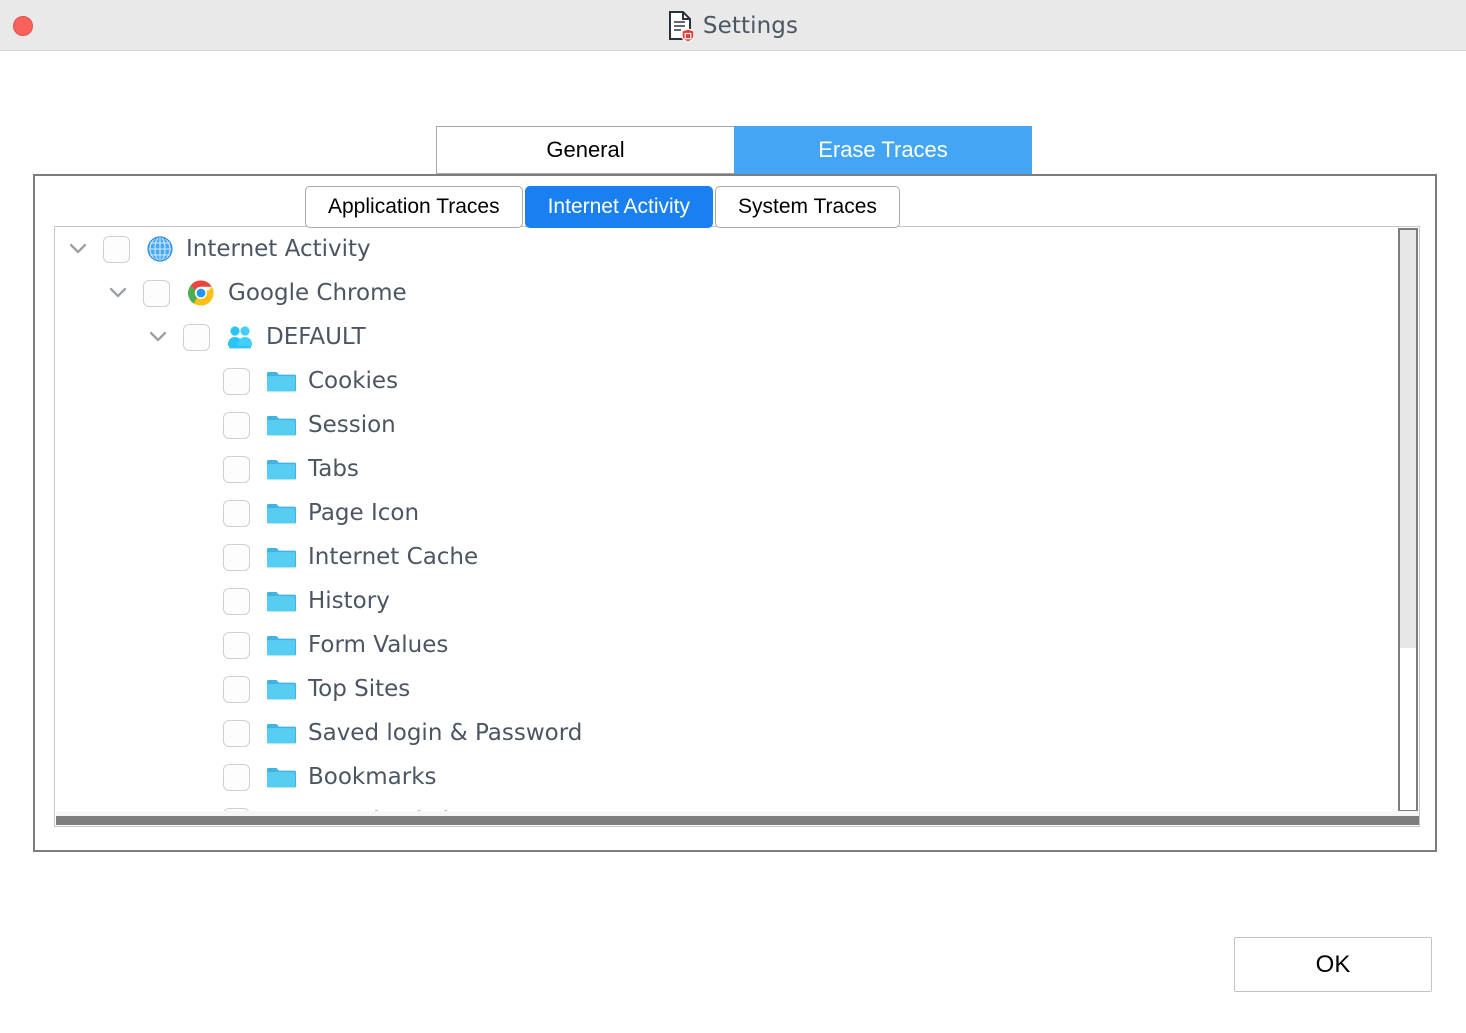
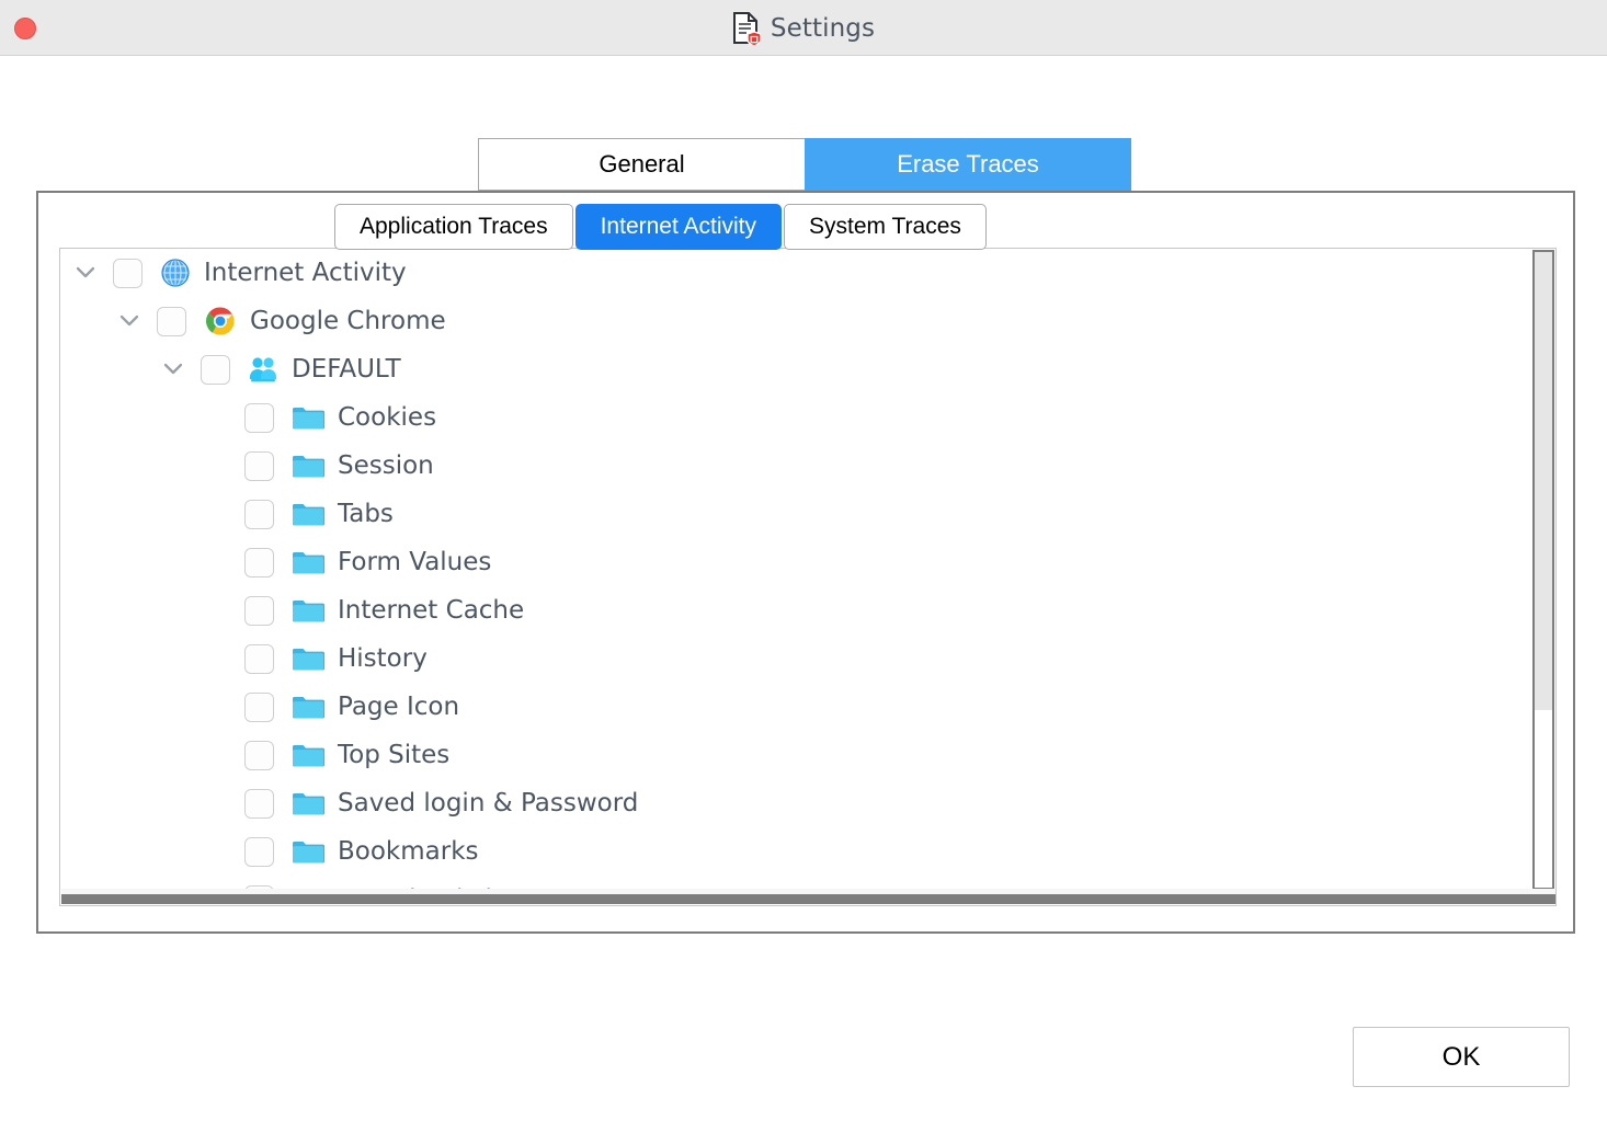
  Settings
  General
  Erase Traces
  Application Traces
  Internet Activity
  System Traces
  Internet Activity
  Google Chrome
  DEFAULT
  Cookies
  Session
  Tabs
- Page Icon
+ Form Values
  Internet Cache
  History
- Form Values
+ Page Icon
  Top Sites
  Saved login & Password
  Bookmarks
  OK
